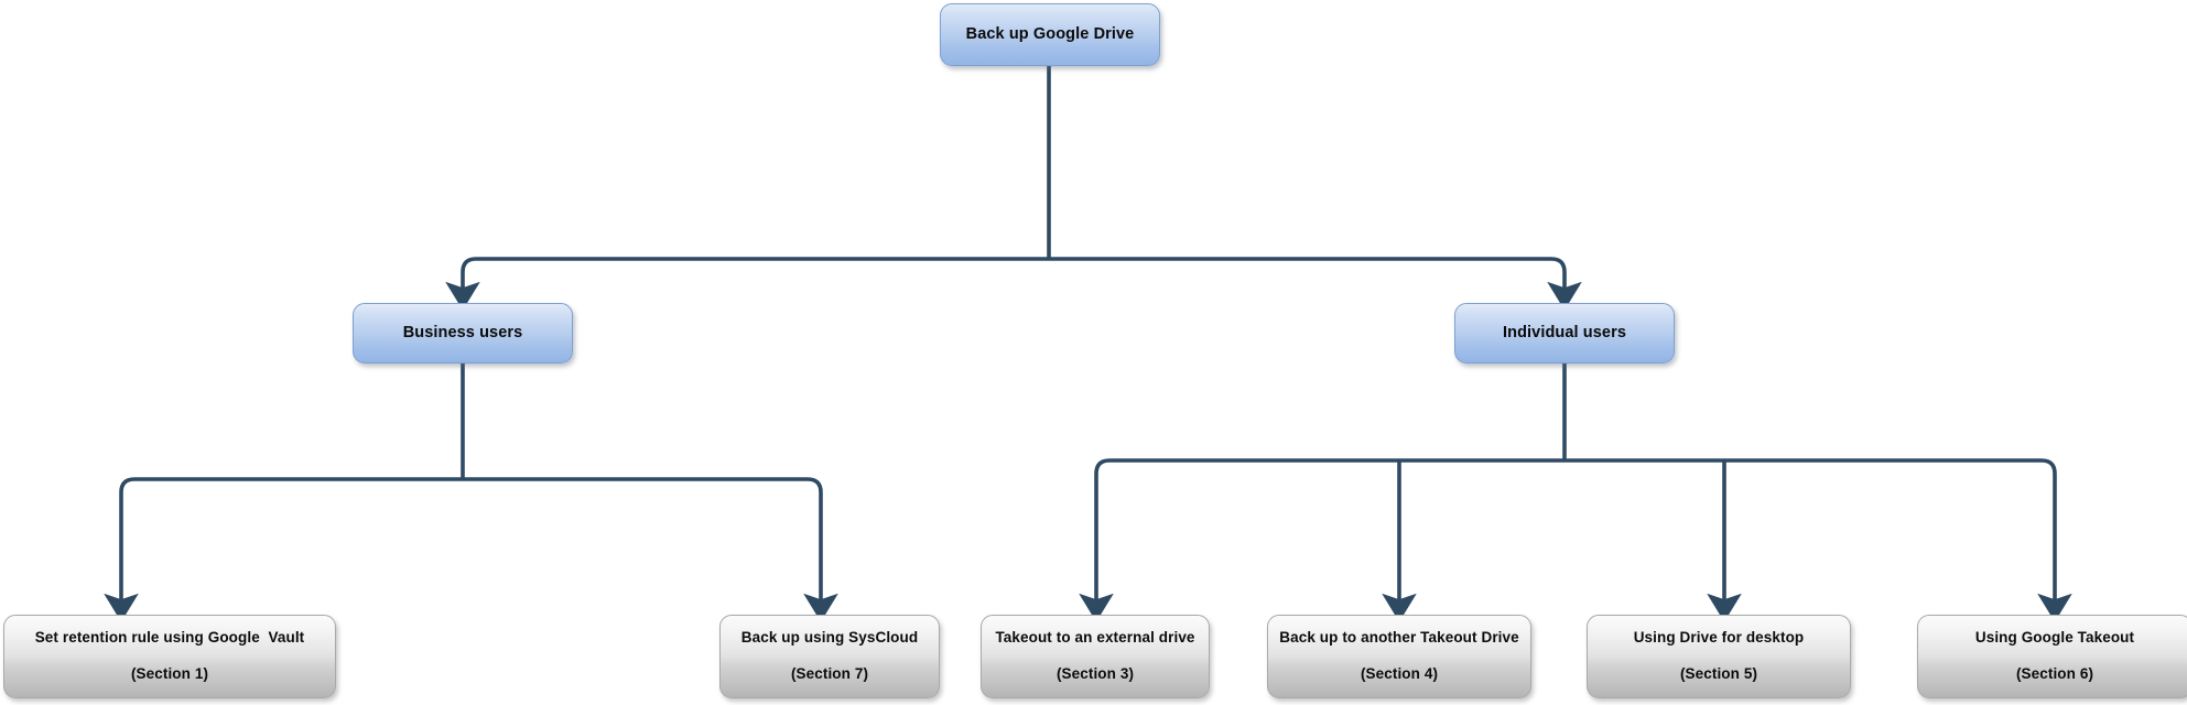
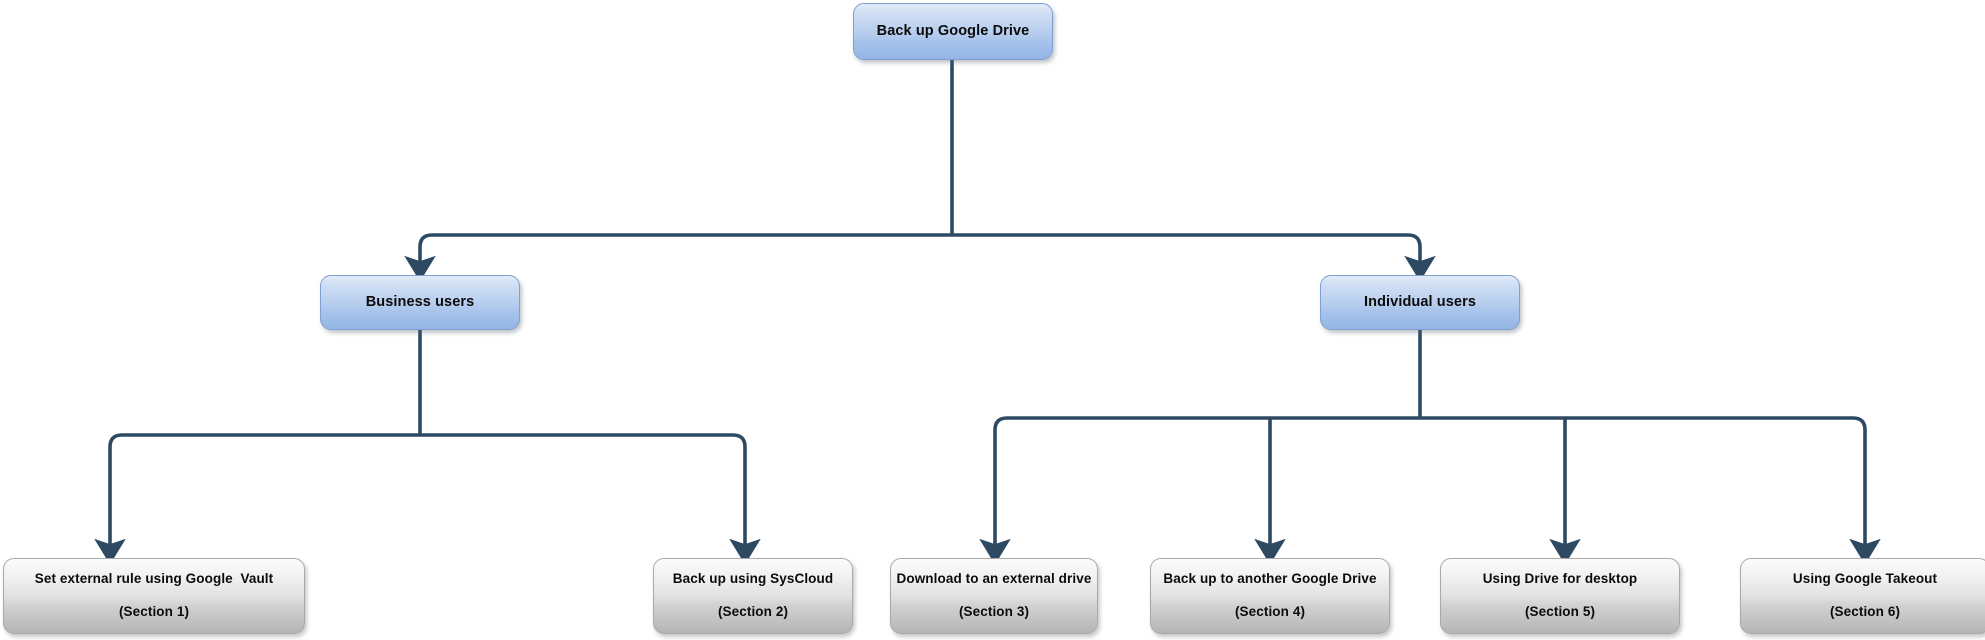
  Back up Google Drive
  Business users
  Individual users
- Set retention rule using Google Vault
+ Set external rule using Google Vault
  (Section 1)
  Back up using SysCloud
- (Section 7)
+ (Section 2)
- Takeout to an external drive
+ Download to an external drive
  (Section 3)
- Back up to another Takeout Drive
+ Back up to another Google Drive
  (Section 4)
  Using Drive for desktop
  (Section 5)
  Using Google Takeout
  (Section 6)
